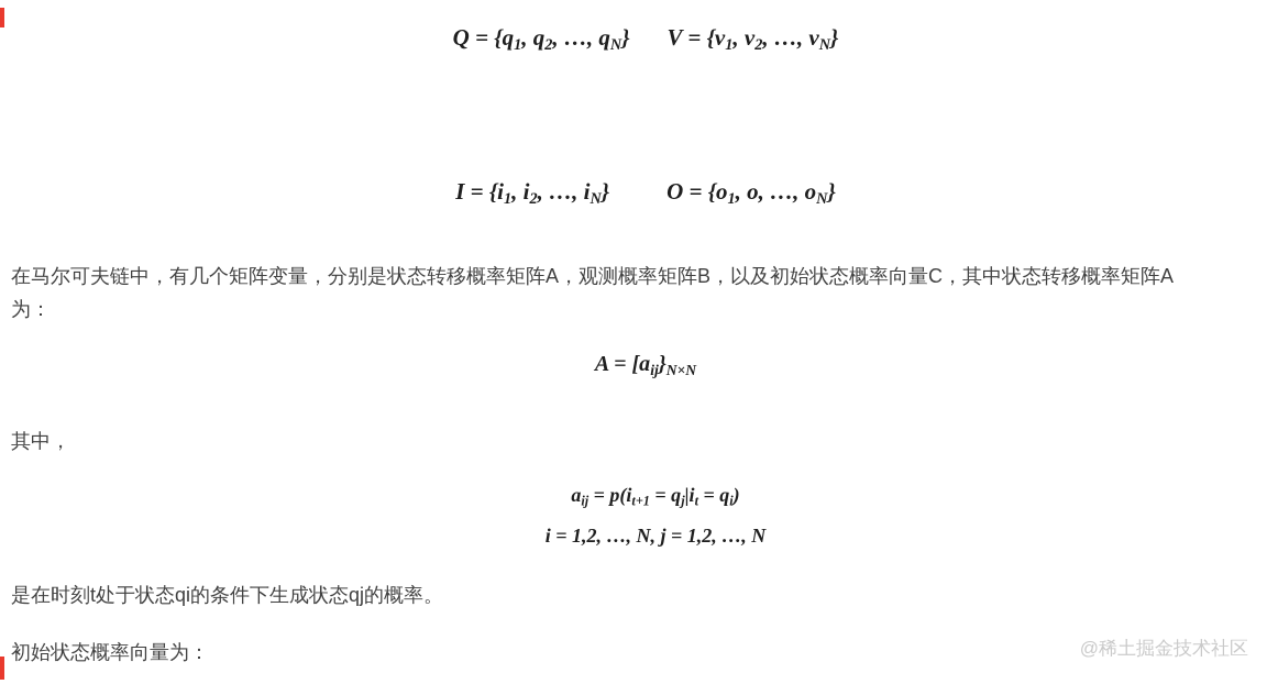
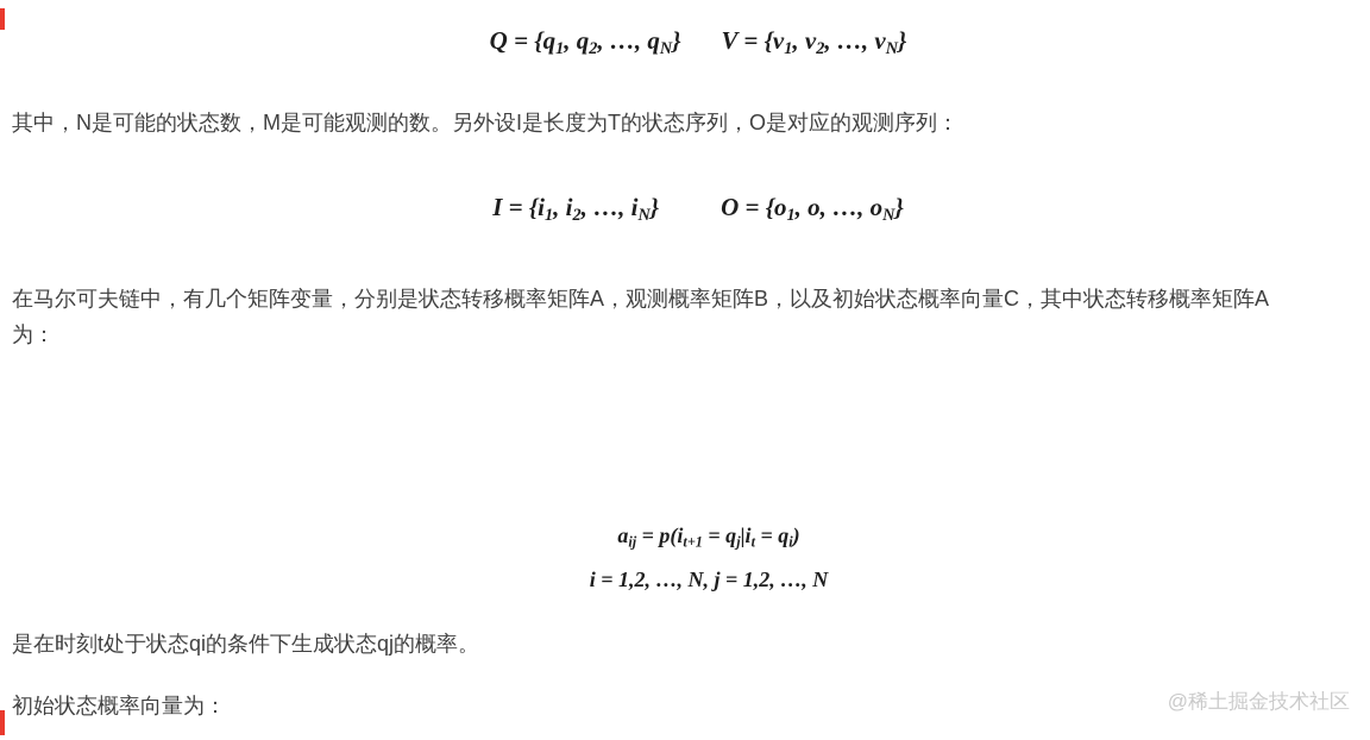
  Q = {q1, q2, …, qN}
  V = {v1, v2, …, vN}
+ 其中，N是可能的状态数，M是可能观测的数。另外设I是长度为T的状态序列，O是对应的观测序列：
  I = {i1, i2, …, iN}
  O = {o1, o, …, oN}
  在马尔可夫链中，有几个矩阵变量，分别是状态转移概率矩阵A，观测概率矩阵B，以及初始状态概率向量C，其中状态转移概率矩阵A
  为：
- A = [aij}N×N
- 其中，
  aij = p(it+1 = qj|it = qi)
  i = 1,2, …, N, j = 1,2, …, N
  是在时刻t处于状态qi的条件下生成状态qj的概率。
  初始状态概率向量为：
  @稀土掘金技术社区
